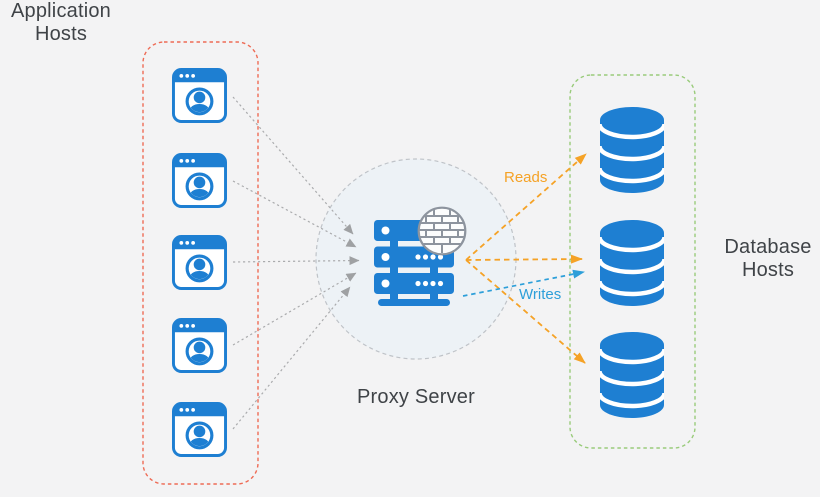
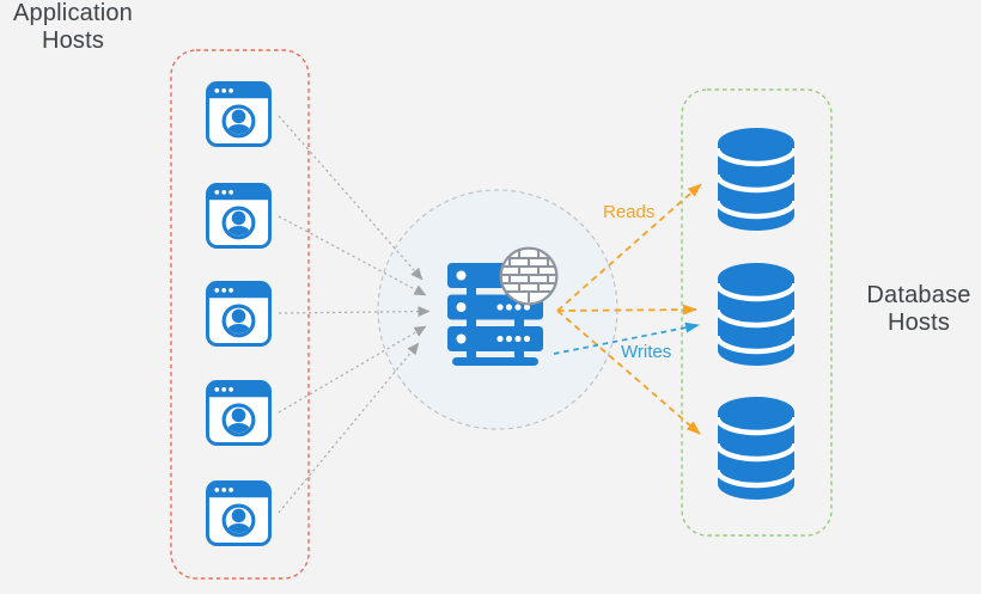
  Application
  Hosts
  Database
  Hosts
- Proxy Server
  Reads
  Writes
